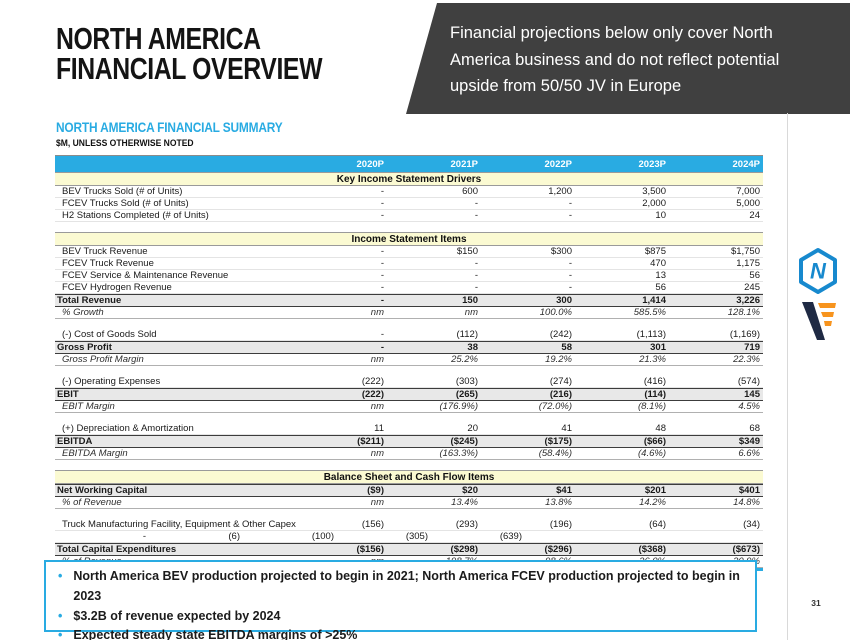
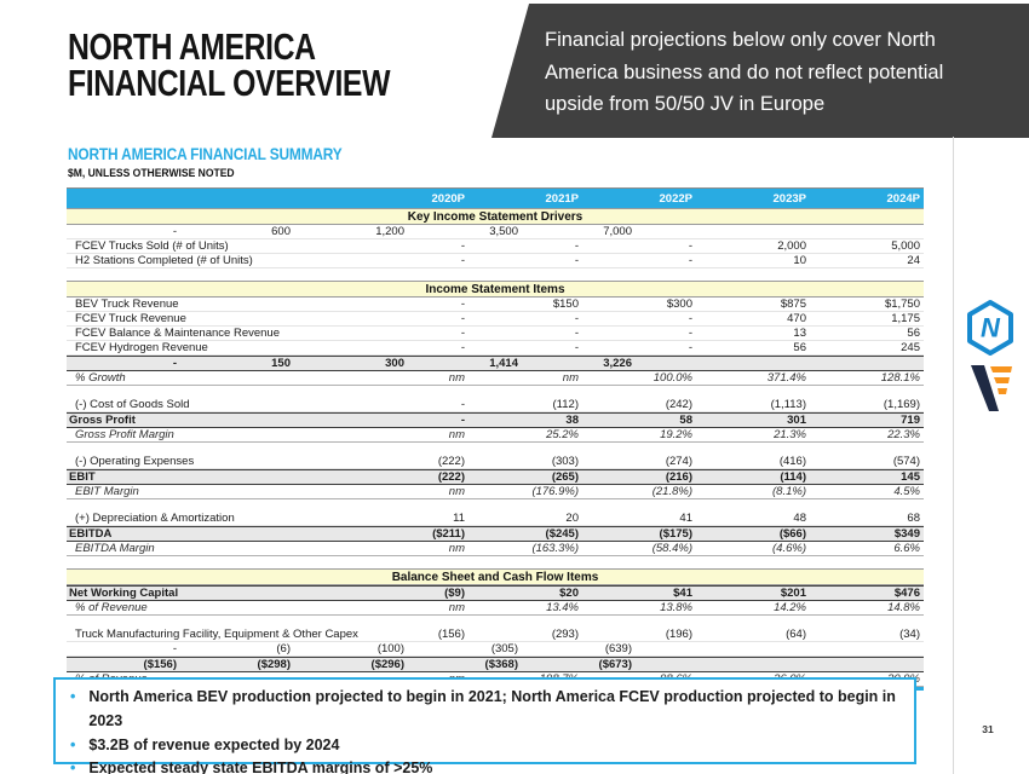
  Financial projections below only cover North America business and do not reflect potential upside from 50/50 JV in Europe
  NORTH AMERICA
  FINANCIAL OVERVIEW
  NORTH AMERICA FINANCIAL SUMMARY
  $M, UNLESS OTHERWISE NOTED
  2020P
  2021P
  2022P
  2023P
  2024P
  Key Income Statement Drivers
- BEV Trucks Sold (# of Units)
  -
  600
  1,200
  3,500
  7,000
  FCEV Trucks Sold (# of Units)
  -
  -
  -
  2,000
  5,000
  H2 Stations Completed (# of Units)
  -
  -
  -
  10
  24
  Income Statement Items
  BEV Truck Revenue
  -
  $150
  $300
  $875
  $1,750
  FCEV Truck Revenue
  -
  -
  -
  470
  1,175
- FCEV Service & Maintenance Revenue
+ FCEV Balance & Maintenance Revenue
  -
  -
  -
  13
  56
  FCEV Hydrogen Revenue
  -
  -
  -
  56
  245
- Total Revenue
  -
  150
  300
  1,414
  3,226
  % Growth
  nm
  nm
  100.0%
- 585.5%
+ 371.4%
  128.1%
  (-) Cost of Goods Sold
  -
  (112)
  (242)
  (1,113)
  (1,169)
  Gross Profit
  -
  38
  58
  301
  719
  Gross Profit Margin
  nm
  25.2%
  19.2%
  21.3%
  22.3%
  (-) Operating Expenses
  (222)
  (303)
  (274)
  (416)
  (574)
  EBIT
  (222)
  (265)
  (216)
  (114)
  145
  EBIT Margin
  nm
  (176.9%)
- (72.0%)
+ (21.8%)
  (8.1%)
  4.5%
  (+) Depreciation & Amortization
  11
  20
  41
  48
  68
  EBITDA
  ($211)
  ($245)
  ($175)
  ($66)
  $349
  EBITDA Margin
  nm
  (163.3%)
  (58.4%)
  (4.6%)
  6.6%
  Balance Sheet and Cash Flow Items
  Net Working Capital
  ($9)
  $20
  $41
  $201
- $401
+ $476
  % of Revenue
  nm
  13.4%
  13.8%
  14.2%
  14.8%
  Truck Manufacturing Facility, Equipment & Other Capex
  (156)
  (293)
  (196)
  (64)
  (34)
  -
  (6)
  (100)
  (305)
  (639)
- Total Capital Expenditures
  ($156)
  ($298)
  ($296)
  ($368)
  ($673)
  •
  North America BEV production projected to begin in 2021; North America FCEV production projected to begin in 2023
  •
  $3.2B of revenue expected by 2024
  •
  Expected steady state EBITDA margins of >25%
  N
  31
